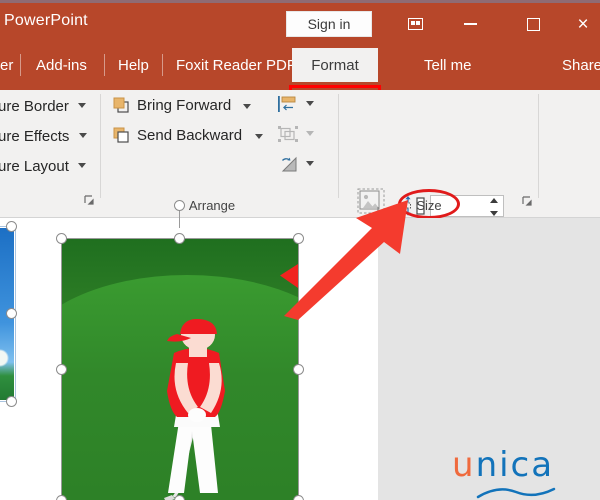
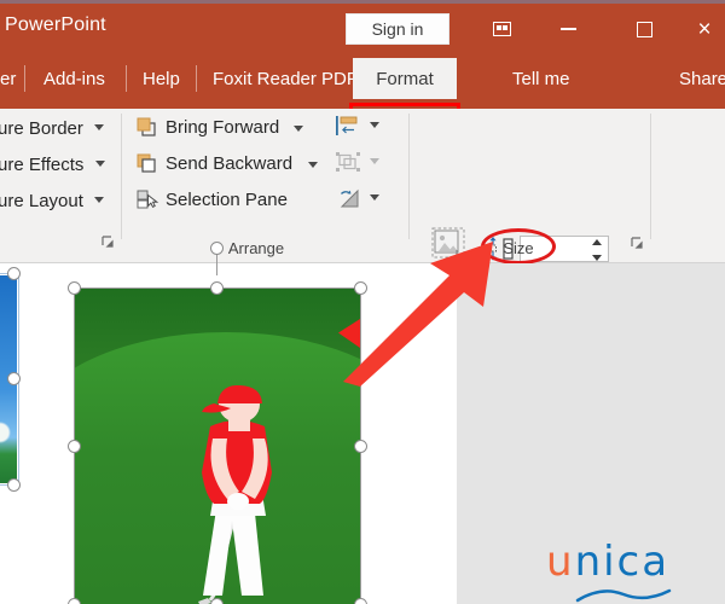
  PowerPoint
  Sign in
  ×
  er
  Add-ins
  Help
  Foxit Reader PD
  Format
  Tell me
  Share
  ure Border
  ure Effects
  ure Layout
  Bring Forward
  Send Backward
+ Selection Pane
  Arrange
  Size
  unica
